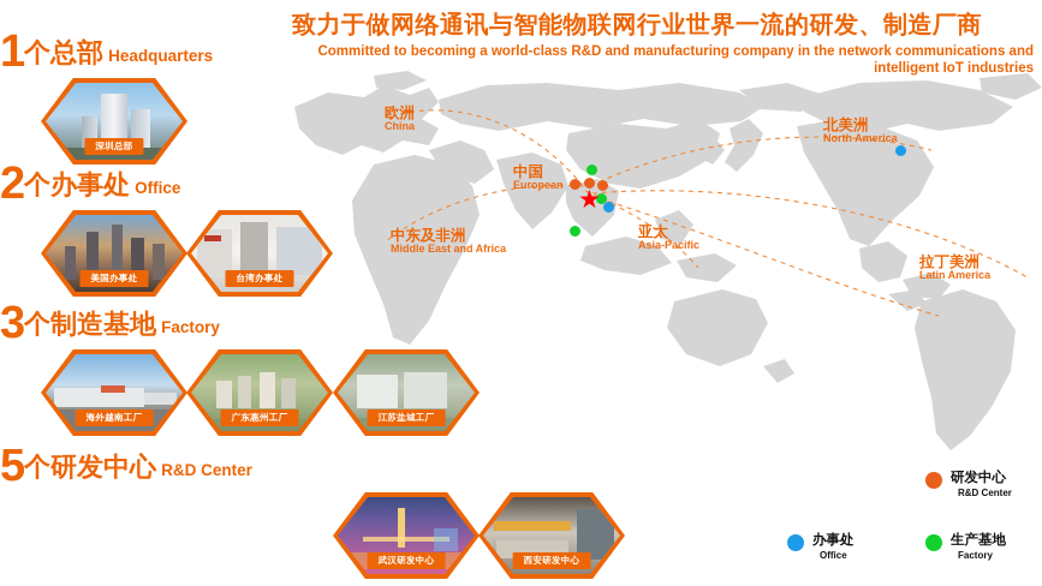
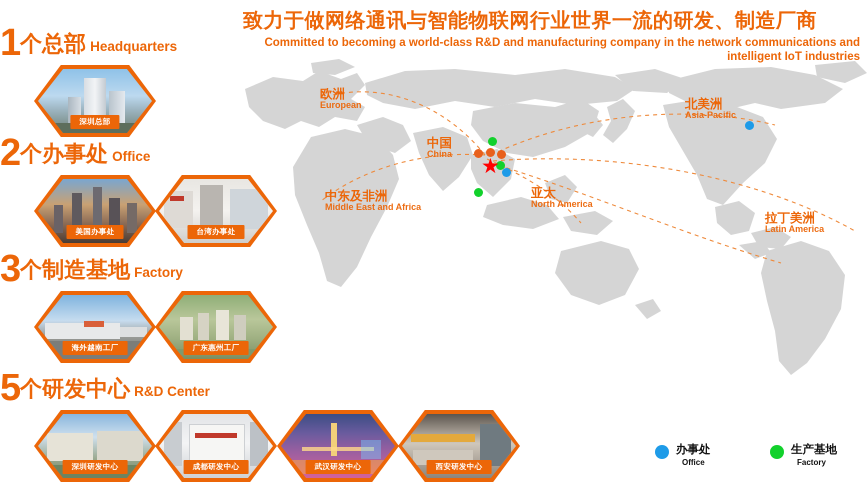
  致力于做网络通讯与智能物联网行业世界一流的研发、制造厂商
  Committed to becoming a world-class R&D and manufacturing company in the network communications and
  intelligent IoT industries
  欧洲
- China
+ European
  中国
- European
+ China
  中东及非洲
  Middle East and Africa
  亚太
- Asia-Pacific
+ North America
  北美洲
- North America
+ Asia-Pacific
  拉丁美洲
  Latin America
  ★
  1个总部 Headquarters
  深圳总部
  2个办事处 Office
  美国办事处
  台湾办事处
  3个制造基地 Factory
  海外越南工厂
  广东惠州工厂
- 江苏盐城工厂
  5个研发中心 R&D Center
+ 深圳研发中心
+ 成都研发中心
  武汉研发中心
  西安研发中心
- 研发中心
- R&D Center
  办事处
  Office
  生产基地
  Factory
